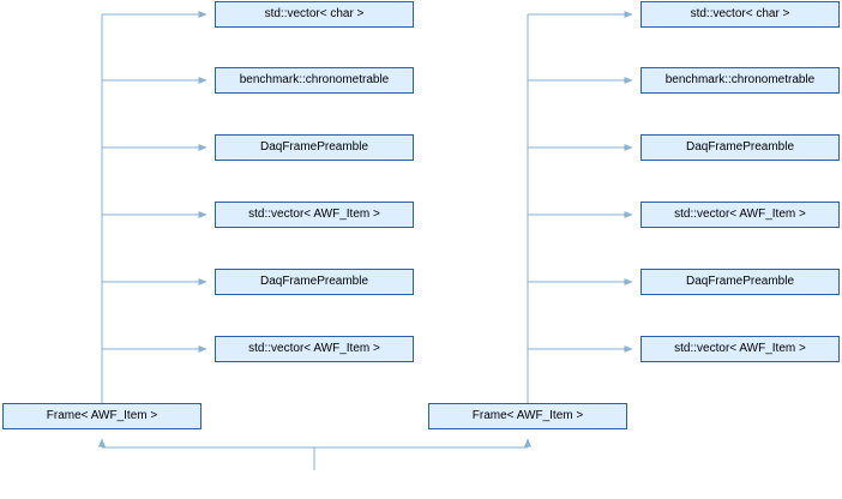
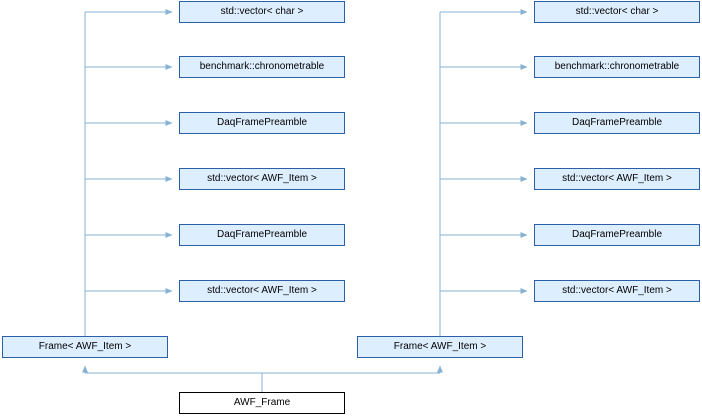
  std::vector< char >
  benchmark::chronometrable
  DaqFramePreamble
  std::vector< AWF_Item >
  DaqFramePreamble
  std::vector< AWF_Item >
  std::vector< char >
  benchmark::chronometrable
  DaqFramePreamble
  std::vector< AWF_Item >
  DaqFramePreamble
  std::vector< AWF_Item >
  Frame< AWF_Item >
  Frame< AWF_Item >
+ AWF_Frame
